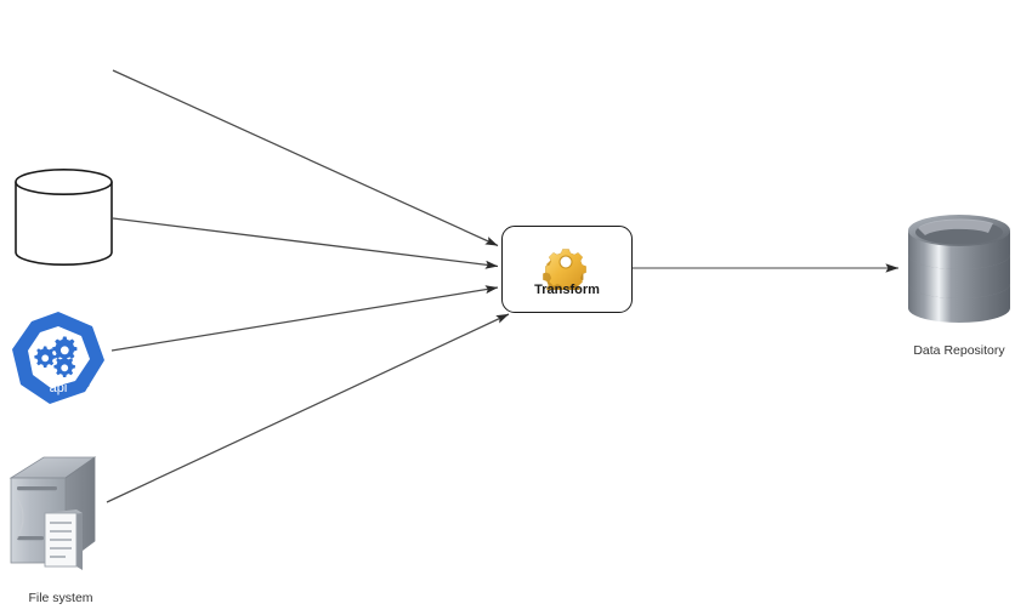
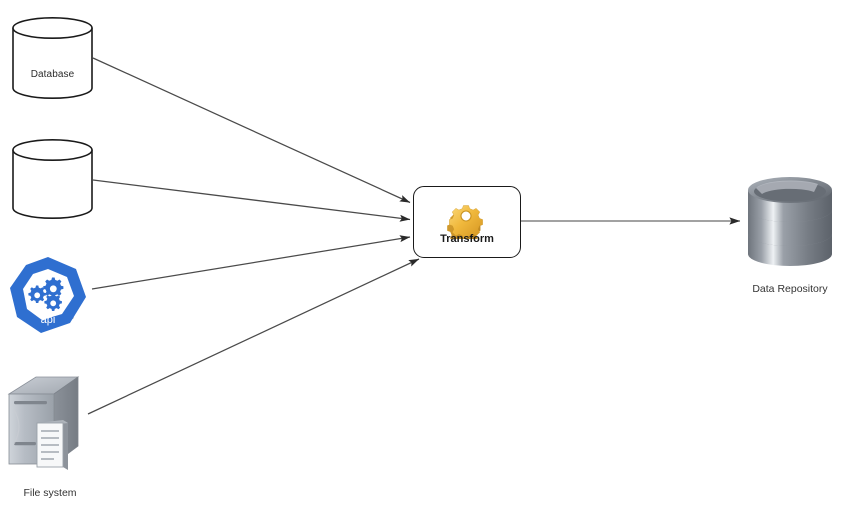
+ Database
  api
  File system
  Transform
  Data Repository
